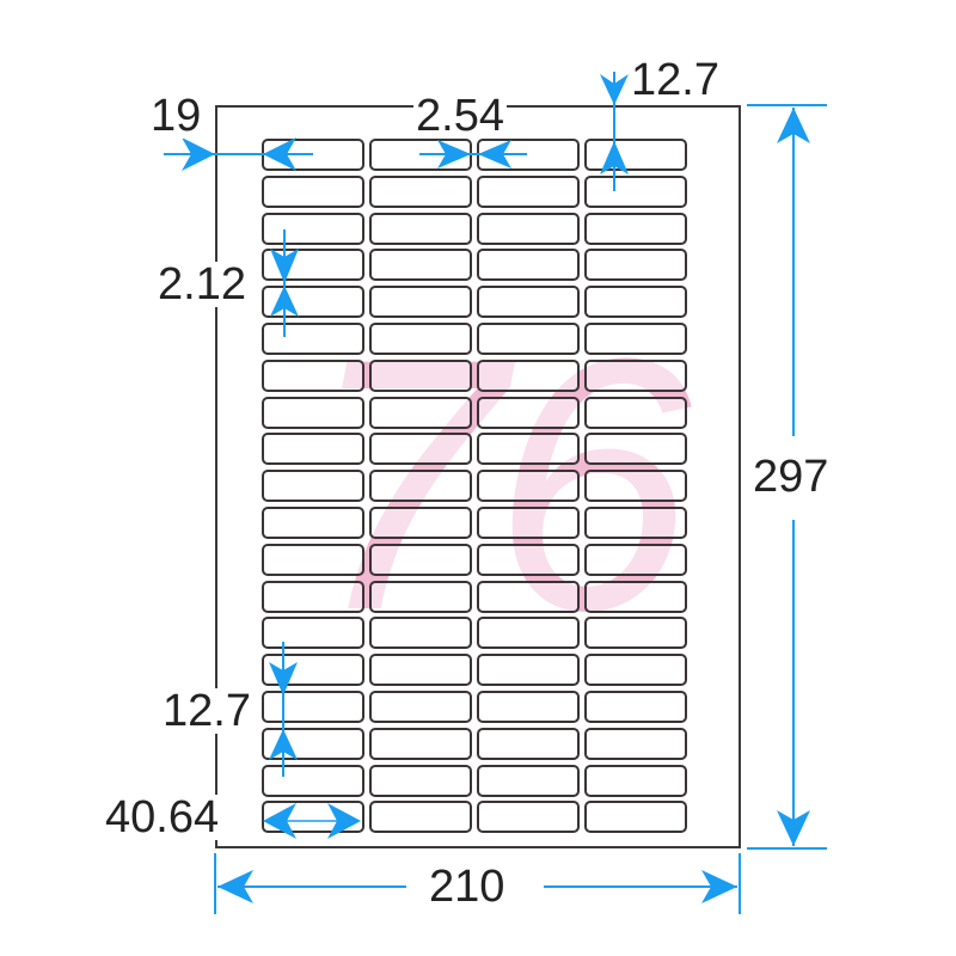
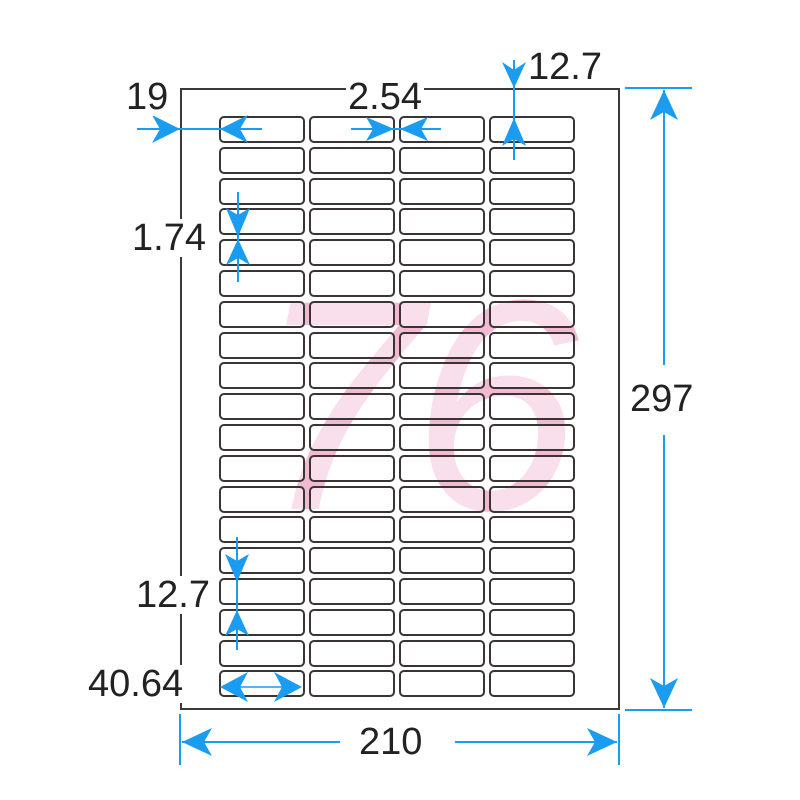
  76
  19
  2.54
  12.7
- 2.12
+ 1.74
  12.7
  40.64
  210
  297
